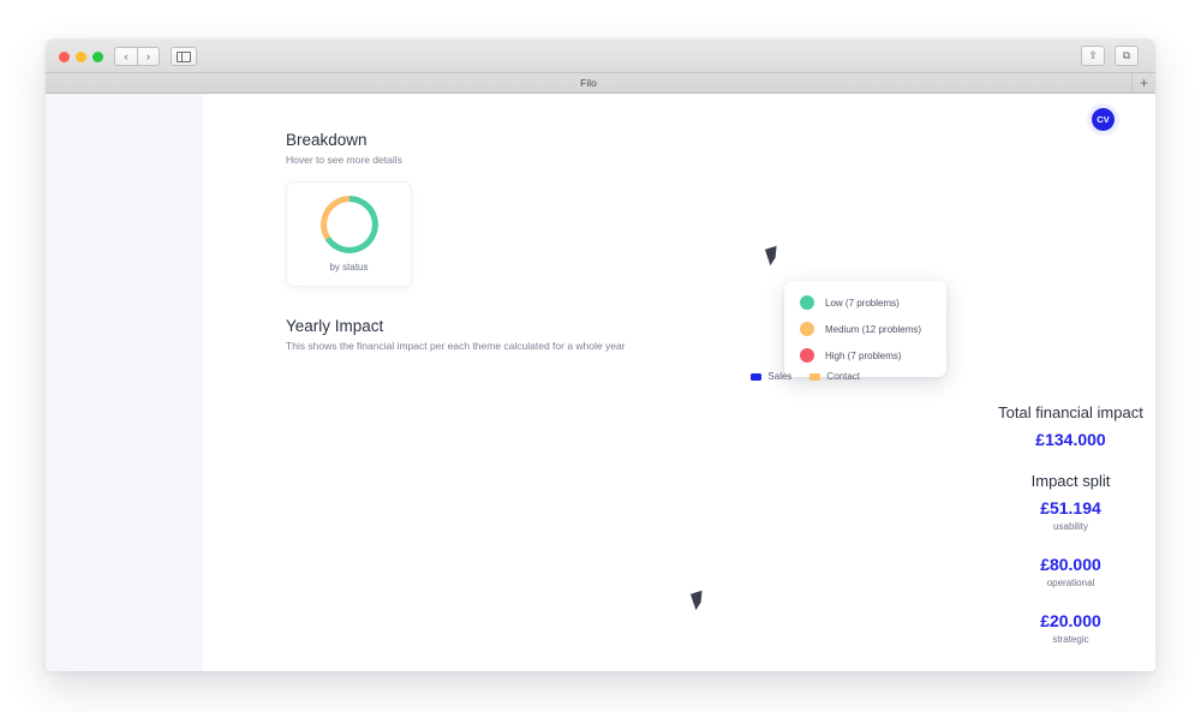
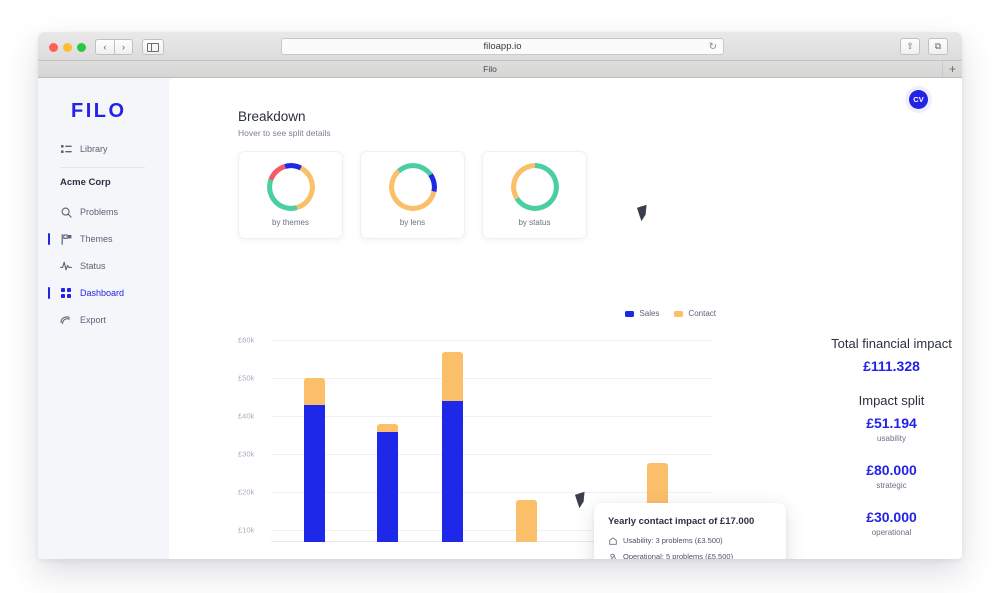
  ‹
  ›
+ filoapp.io
+ ↻
  ⇧
  ⧉
  Filo
  +
+ FILO
+ Library
+ Acme Corp
+ Problems
+ Themes
+ Status
+ Dashboard
+ Export
  CV
  Breakdown
- Hover to see more details
+ Hover to see split details
+ by themes
+ by lens
  by status
- Low (7 problems)
- Medium (12 problems)
- High (7 problems)
- Yearly Impact
- This shows the financial impact per each theme calculated for a whole year
  Sales
  Contact
+ £60k
+ £50k
+ £40k
+ £30k
+ £20k
+ £10k
+ Yearly contact impact of £17.000
+ Usability: 3 problems (£3.500)
+ Operational: 5 problems (£5.500)
  Total financial impact
- £134.000
+ £111.328
  Impact split
  £51.194
  usability
  £80.000
- operational
+ strategic
- £20.000
+ £30.000
- strategic
+ operational
